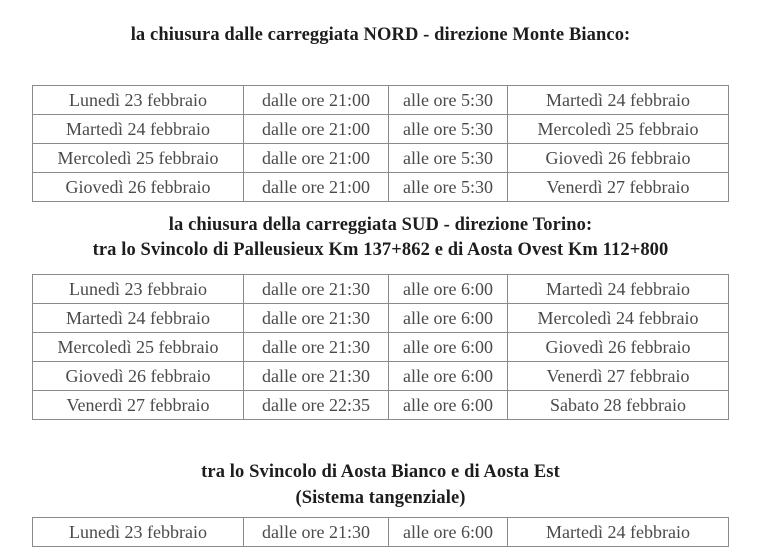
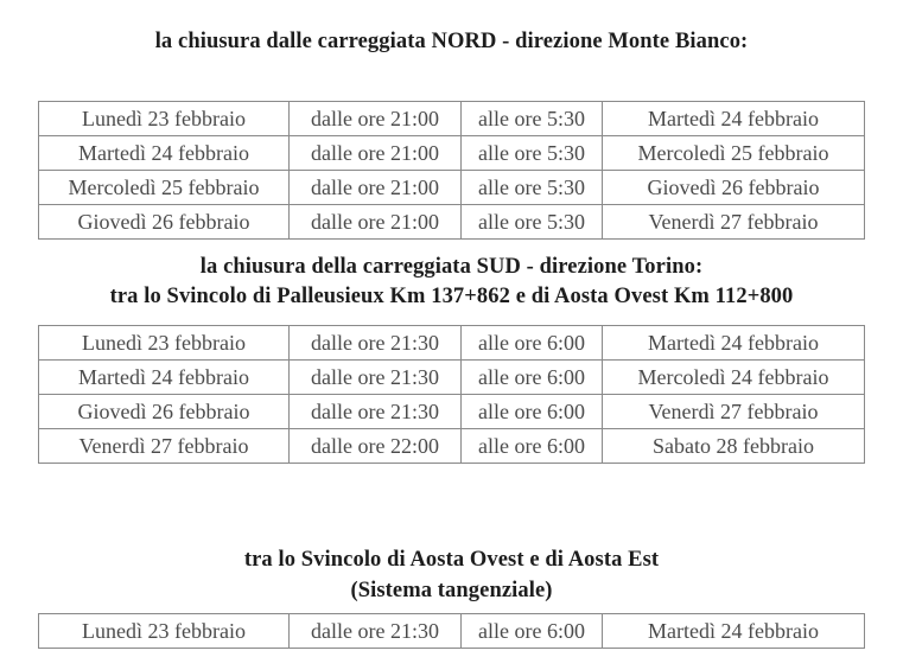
  la chiusura dalle carreggiata NORD - direzione Monte Bianco:
  Lunedì 23 febbraio	dalle ore 21:00	alle ore 5:30	Martedì 24 febbraio
  Martedì 24 febbraio	dalle ore 21:00	alle ore 5:30	Mercoledì 25 febbraio
  Mercoledì 25 febbraio	dalle ore 21:00	alle ore 5:30	Giovedì 26 febbraio
  Giovedì 26 febbraio	dalle ore 21:00	alle ore 5:30	Venerdì 27 febbraio
  la chiusura della carreggiata SUD - direzione Torino:
  tra lo Svincolo di Palleusieux Km 137+862 e di Aosta Ovest Km 112+800
  Lunedì 23 febbraio	dalle ore 21:30	alle ore 6:00	Martedì 24 febbraio
  Martedì 24 febbraio	dalle ore 21:30	alle ore 6:00	Mercoledì 24 febbraio
- Mercoledì 25 febbraio	dalle ore 21:30	alle ore 6:00	Giovedì 26 febbraio
  Giovedì 26 febbraio	dalle ore 21:30	alle ore 6:00	Venerdì 27 febbraio
- Venerdì 27 febbraio	dalle ore 22:35	alle ore 6:00	Sabato 28 febbraio
+ Venerdì 27 febbraio	dalle ore 22:00	alle ore 6:00	Sabato 28 febbraio
- tra lo Svincolo di Aosta Bianco e di Aosta Est
+ tra lo Svincolo di Aosta Ovest e di Aosta Est
  (Sistema tangenziale)
  Lunedì 23 febbraio	dalle ore 21:30	alle ore 6:00	Martedì 24 febbraio
